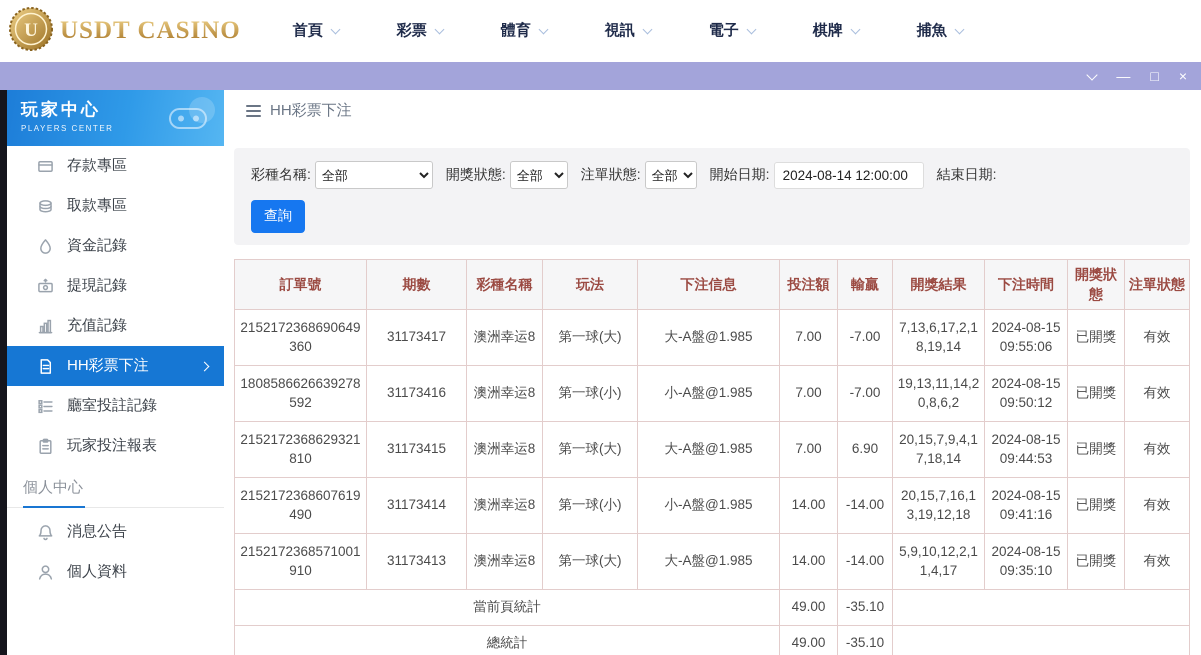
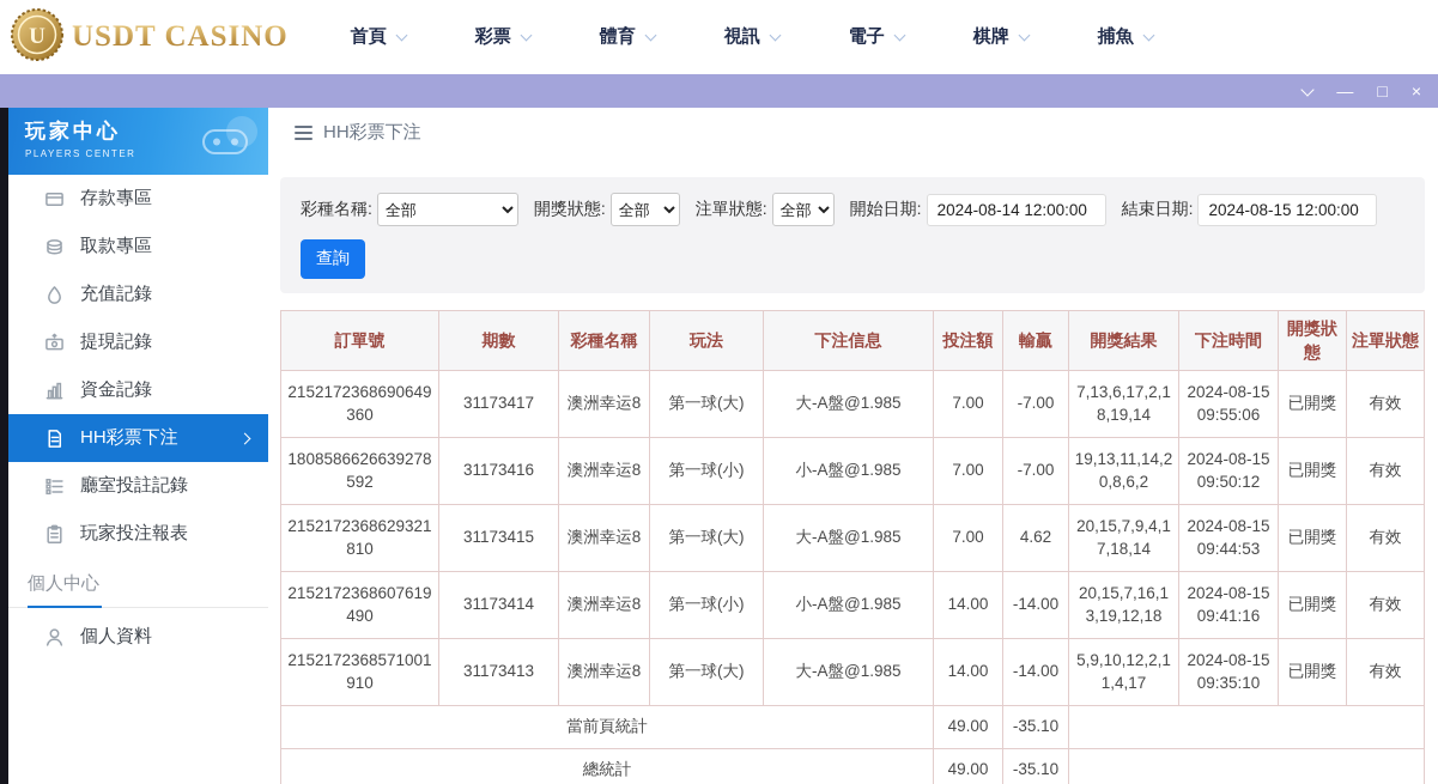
  U
  USDT CASINO
  首頁
  彩票
  體育
  視訊
  電子
  棋牌
  捕魚
  —
  □
  ×
  玩家中心
  PLAYERS CENTER
  存款專區
  取款專區
- 資金記錄
+ 充值記錄
  提現記錄
- 充值記錄
+ 資金記錄
  HH彩票下注
  廳室投註記錄
  玩家投注報表
  個人中心
- 消息公告
  個人資料
  HH彩票下注
  彩種名稱:
  全部
  開獎狀態:
  全部
  注單狀態:
  全部
  開始日期:
  2024-08-14 12:00:00
  結束日期:
+ 2024-08-15 12:00:00
  查詢
  訂單號	期數	彩種名稱	玩法	下注信息	投注額	輸贏	開獎結果	下注時間	開獎狀態	注單狀態
  2152172368690649360	31173417	澳洲幸运8	第一球(大)	大-A盤@1.985	7.00	-7.00	7,13,6,17,2,18,19,14	2024-08-15 09:55:06	已開獎	有效
  1808586626639278592	31173416	澳洲幸运8	第一球(小)	小-A盤@1.985	7.00	-7.00	19,13,11,14,20,8,6,2	2024-08-15 09:50:12	已開獎	有效
- 2152172368629321810	31173415	澳洲幸运8	第一球(大)	大-A盤@1.985	7.00	6.90	20,15,7,9,4,17,18,14	2024-08-15 09:44:53	已開獎	有效
+ 2152172368629321810	31173415	澳洲幸运8	第一球(大)	大-A盤@1.985	7.00	4.62	20,15,7,9,4,17,18,14	2024-08-15 09:44:53	已開獎	有效
  2152172368607619490	31173414	澳洲幸运8	第一球(小)	小-A盤@1.985	14.00	-14.00	20,15,7,16,13,19,12,18	2024-08-15 09:41:16	已開獎	有效
  2152172368571001910	31173413	澳洲幸运8	第一球(大)	大-A盤@1.985	14.00	-14.00	5,9,10,12,2,11,4,17	2024-08-15 09:35:10	已開獎	有效
  當前頁統計	49.00	-35.10
  總統計	49.00	-35.10
